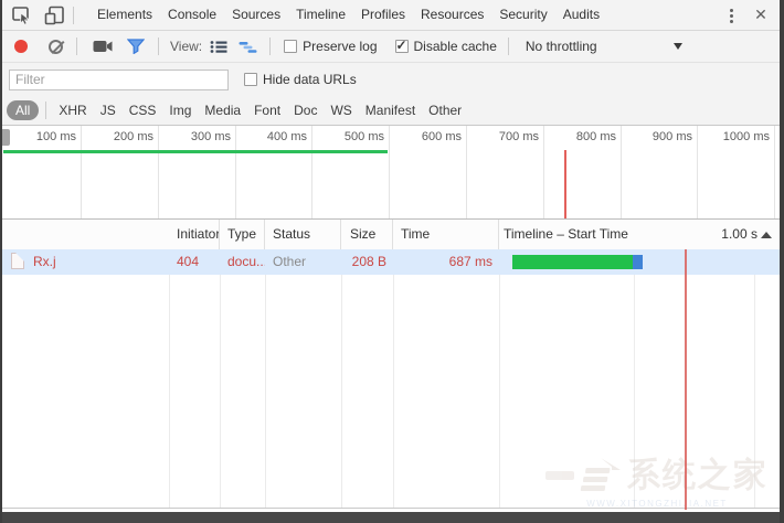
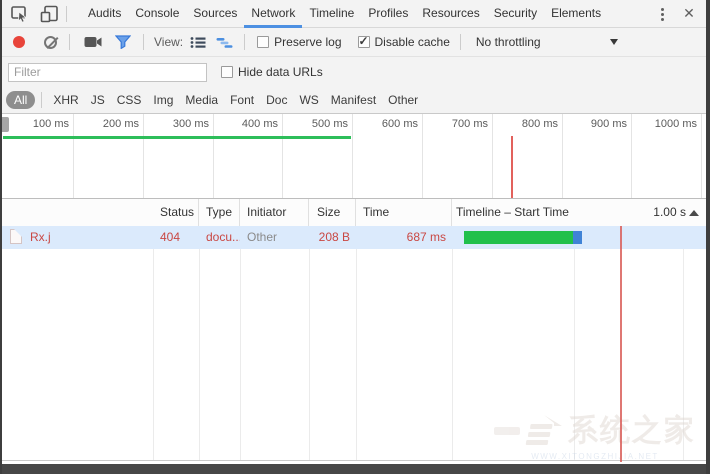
- Elements
+ Audits
  Console
  Sources
+ Network
  Timeline
  Profiles
  Resources
  Security
- Audits
+ Elements
  ✕
  View:
  Preserve log
  Disable cache
  No throttling
  Filter
  Hide data URLs
  All
  XHR
  JS
  CSS
  Img
  Media
  Font
  Doc
  WS
  Manifest
  Other
  100 ms
  200 ms
  300 ms
  400 ms
  500 ms
  600 ms
  700 ms
  800 ms
  900 ms
  1000 ms
- Initiator
+ Status
  Type
- Status
+ Initiator
  Size
  Time
  Timeline – Start Time
  1.00 s
  Rx.j
  404
  docu..
  Other
  208 B
  687 ms
  系统之家
  WWW.XITONGZHIJIA.NET
